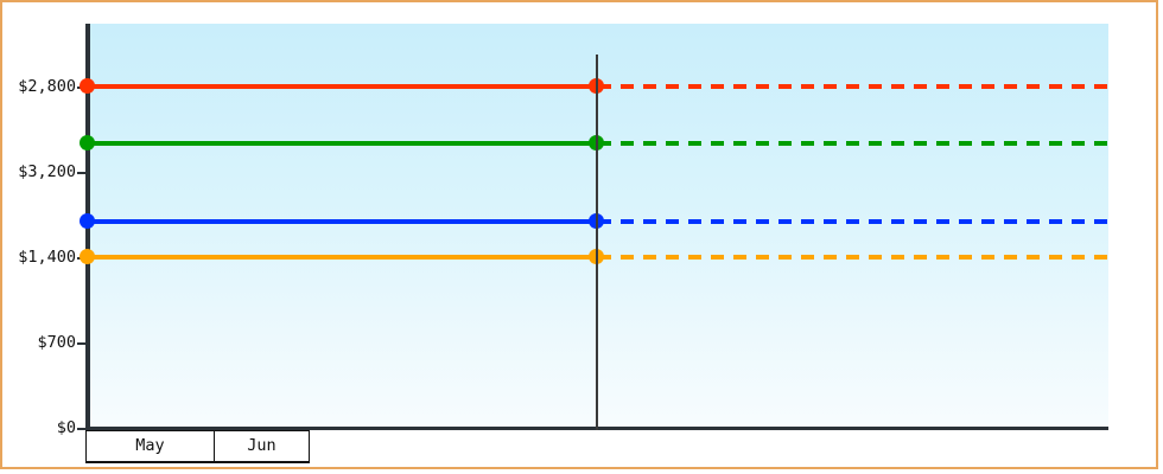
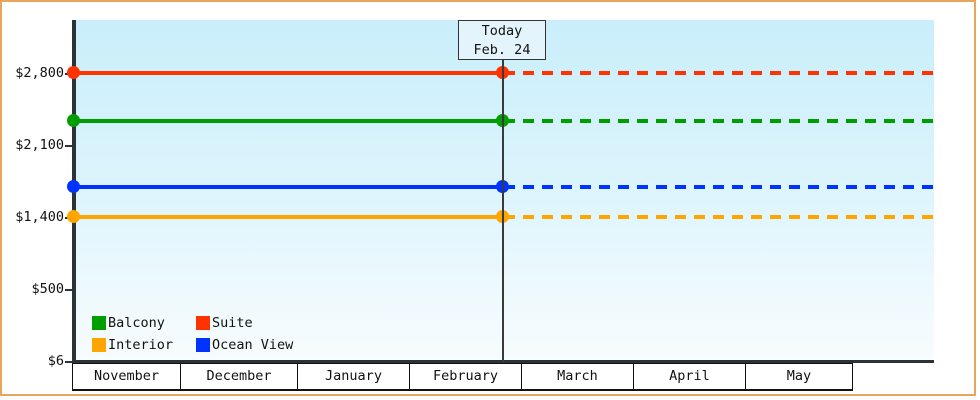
- $0
+ $6
- $700
+ $500
  $1,400
- $3,200
+ $2,100
  $2,800
+ Today
+ Feb. 24
+ Balcony
+ Suite
+ Interior
+ Ocean View
+ November
+ December
+ January
+ February
+ March
+ April
  May
- Jun
